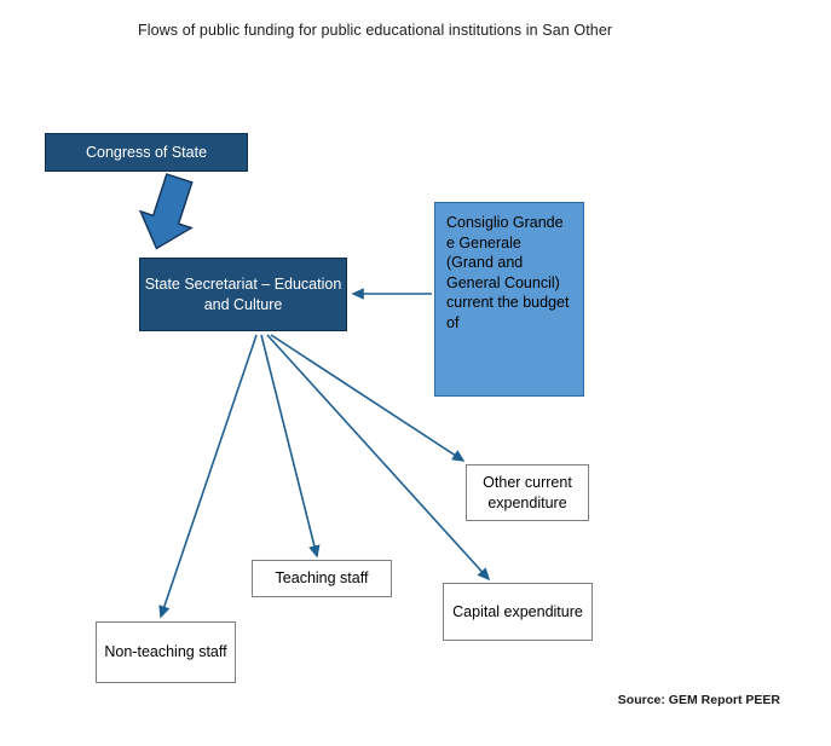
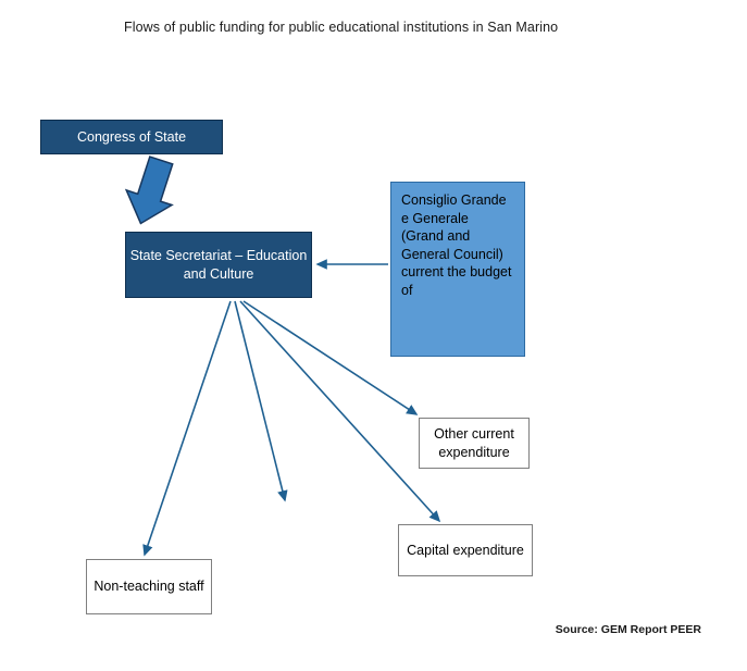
- Flows of public funding for public educational institutions in San Other
+ Flows of public funding for public educational institutions in San Marino
  Congress of State
  State Secretariat – Education and Culture
  Consiglio Grande e Generale (Grand and General Council) current the budget of
  Other current expenditure
- Teaching staff
  Capital expenditure
  Non-teaching staff
  Source: GEM Report PEER
